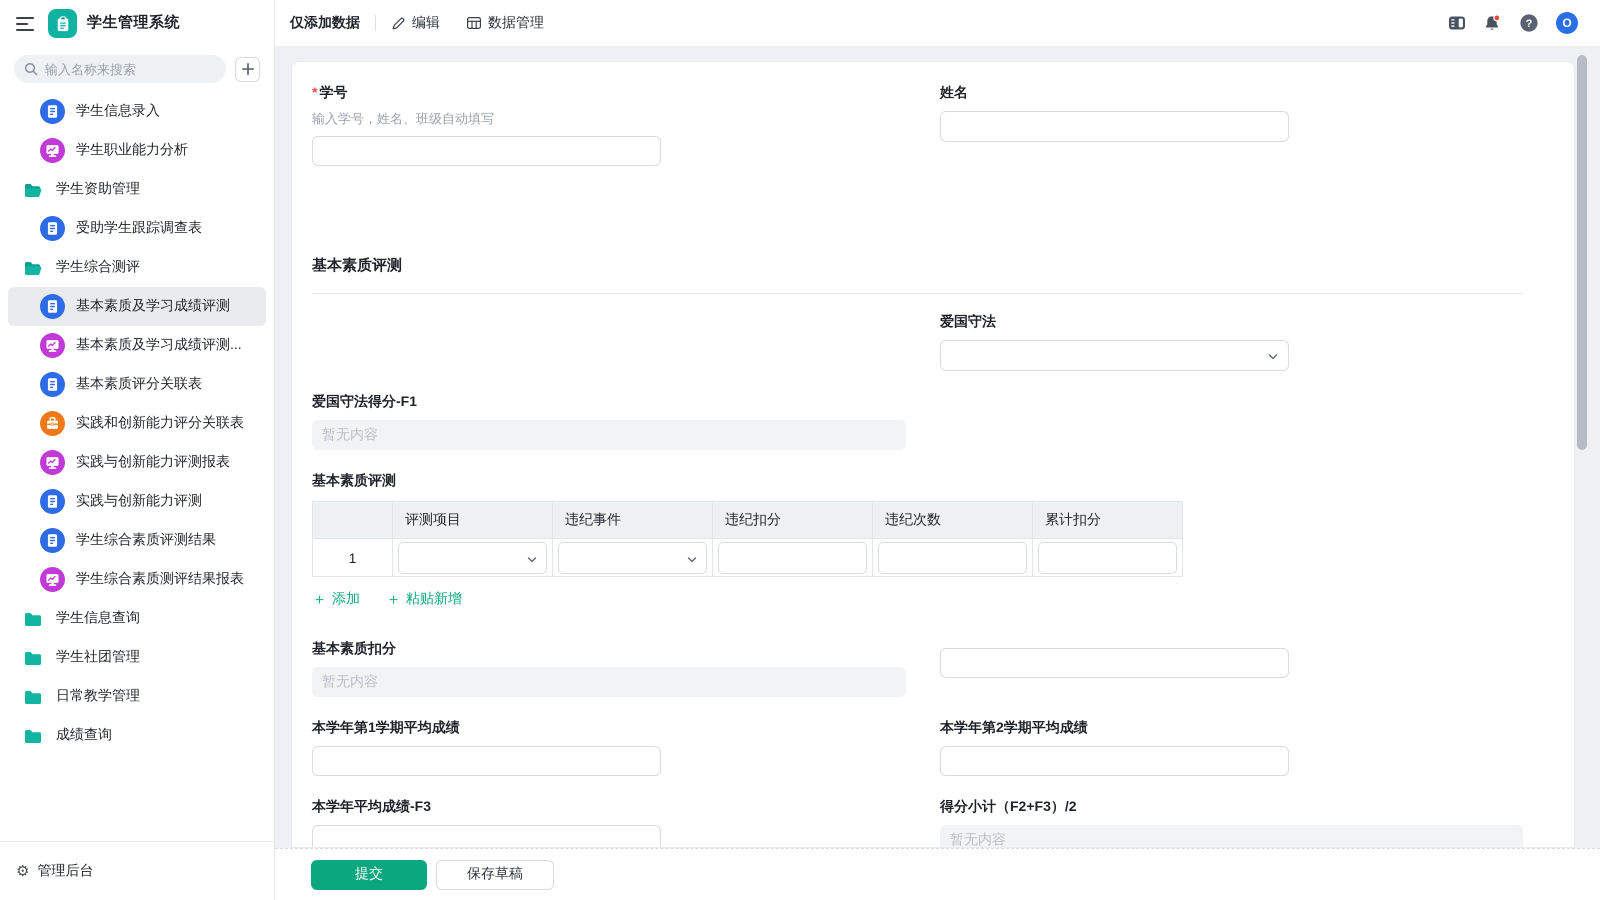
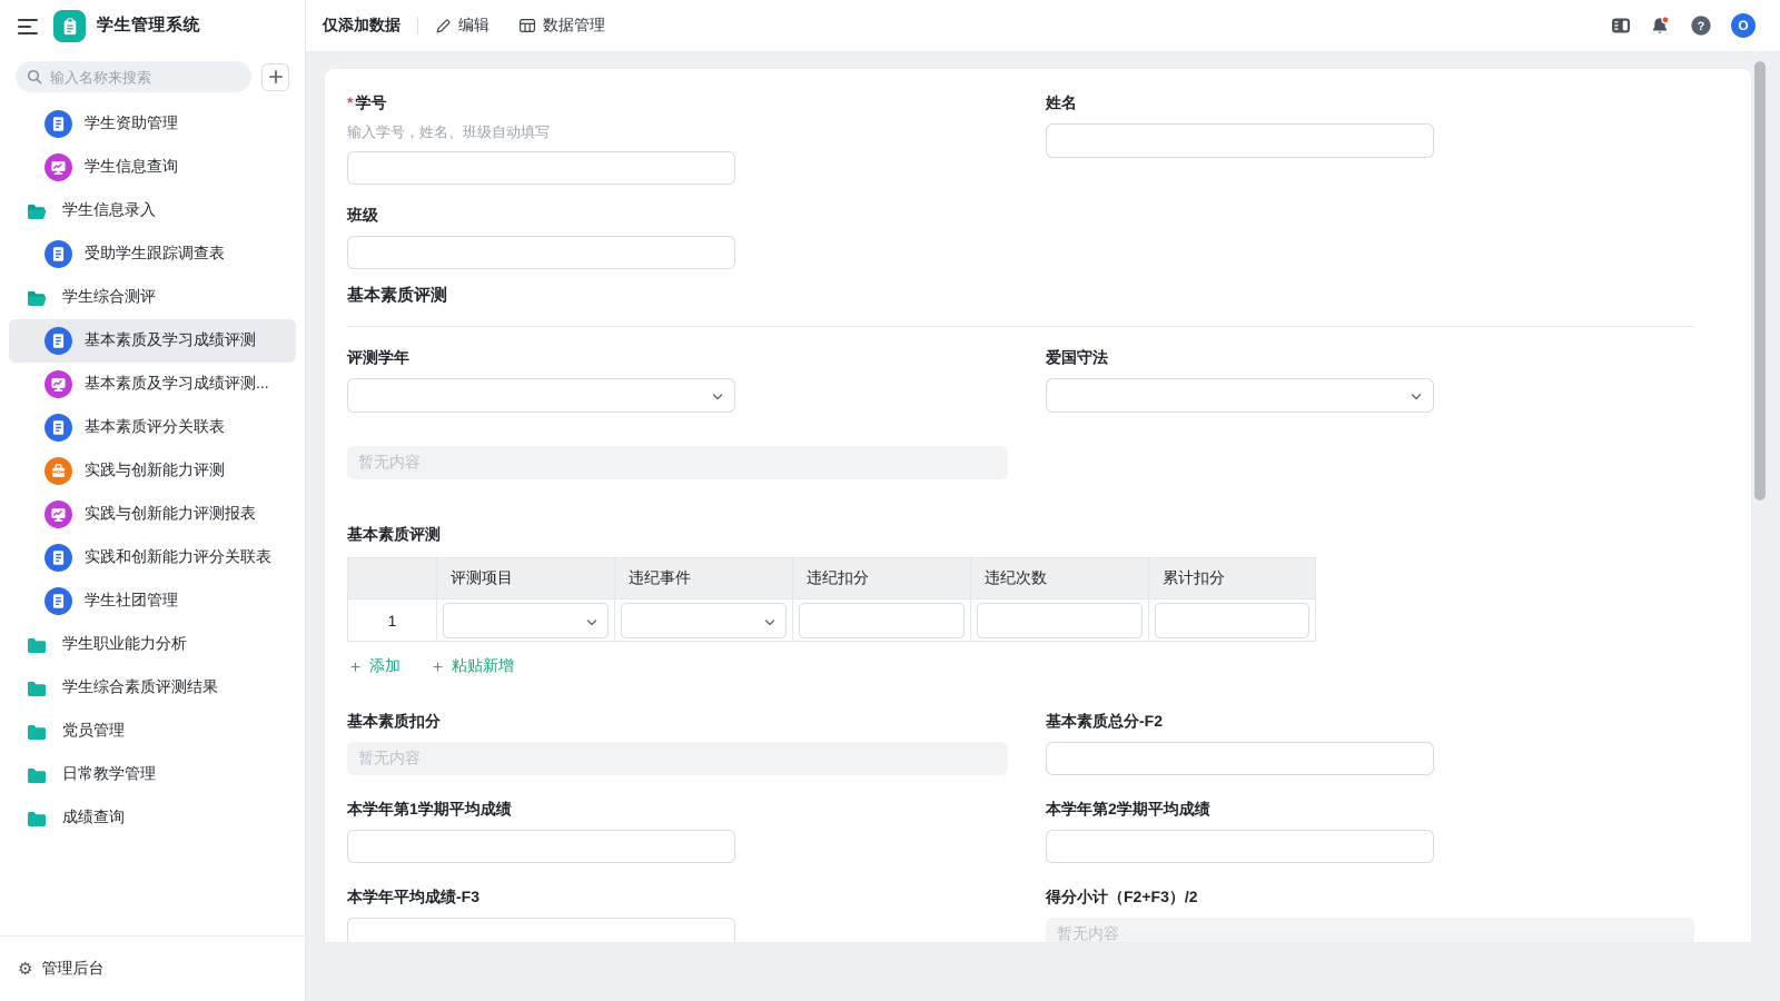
  学生管理系统
  输入名称来搜索
- 学生信息录入
+ 学生资助管理
- 学生职业能力分析
+ 学生信息查询
- 学生资助管理
+ 学生信息录入
  受助学生跟踪调查表
  学生综合测评
  基本素质及学习成绩评测
  基本素质及学习成绩评测...
  基本素质评分关联表
- 实践和创新能力评分关联表
+ 实践与创新能力评测
  实践与创新能力评测报表
- 实践与创新能力评测
+ 实践和创新能力评分关联表
- 学生综合素质评测结果
+ 学生社团管理
- 学生综合素质测评结果报表
- 学生信息查询
+ 学生职业能力分析
- 学生社团管理
+ 学生综合素质评测结果
+ 党员管理
  日常教学管理
  成绩查询
  ⚙
  管理后台
  仅添加数据
  编辑
  数据管理
  ?
  O
  *
  学号
  输入学号，姓名、班级自动填写
  姓名
+ 班级
  基本素质评测
+ 评测学年
  爱国守法
- 爱国守法得分-F1
  暂无内容
  基本素质评测
  	评测项目	违纪事件	违纪扣分	违纪次数	累计扣分
  1
  ＋
  添加
  ＋
  粘贴新增
  基本素质扣分
  暂无内容
+ 基本素质总分-F2
  本学年第1学期平均成绩
  本学年第2学期平均成绩
  本学年平均成绩-F3
  得分小计（F2+F3）/2
  暂无内容
- 提交
- 保存草稿
